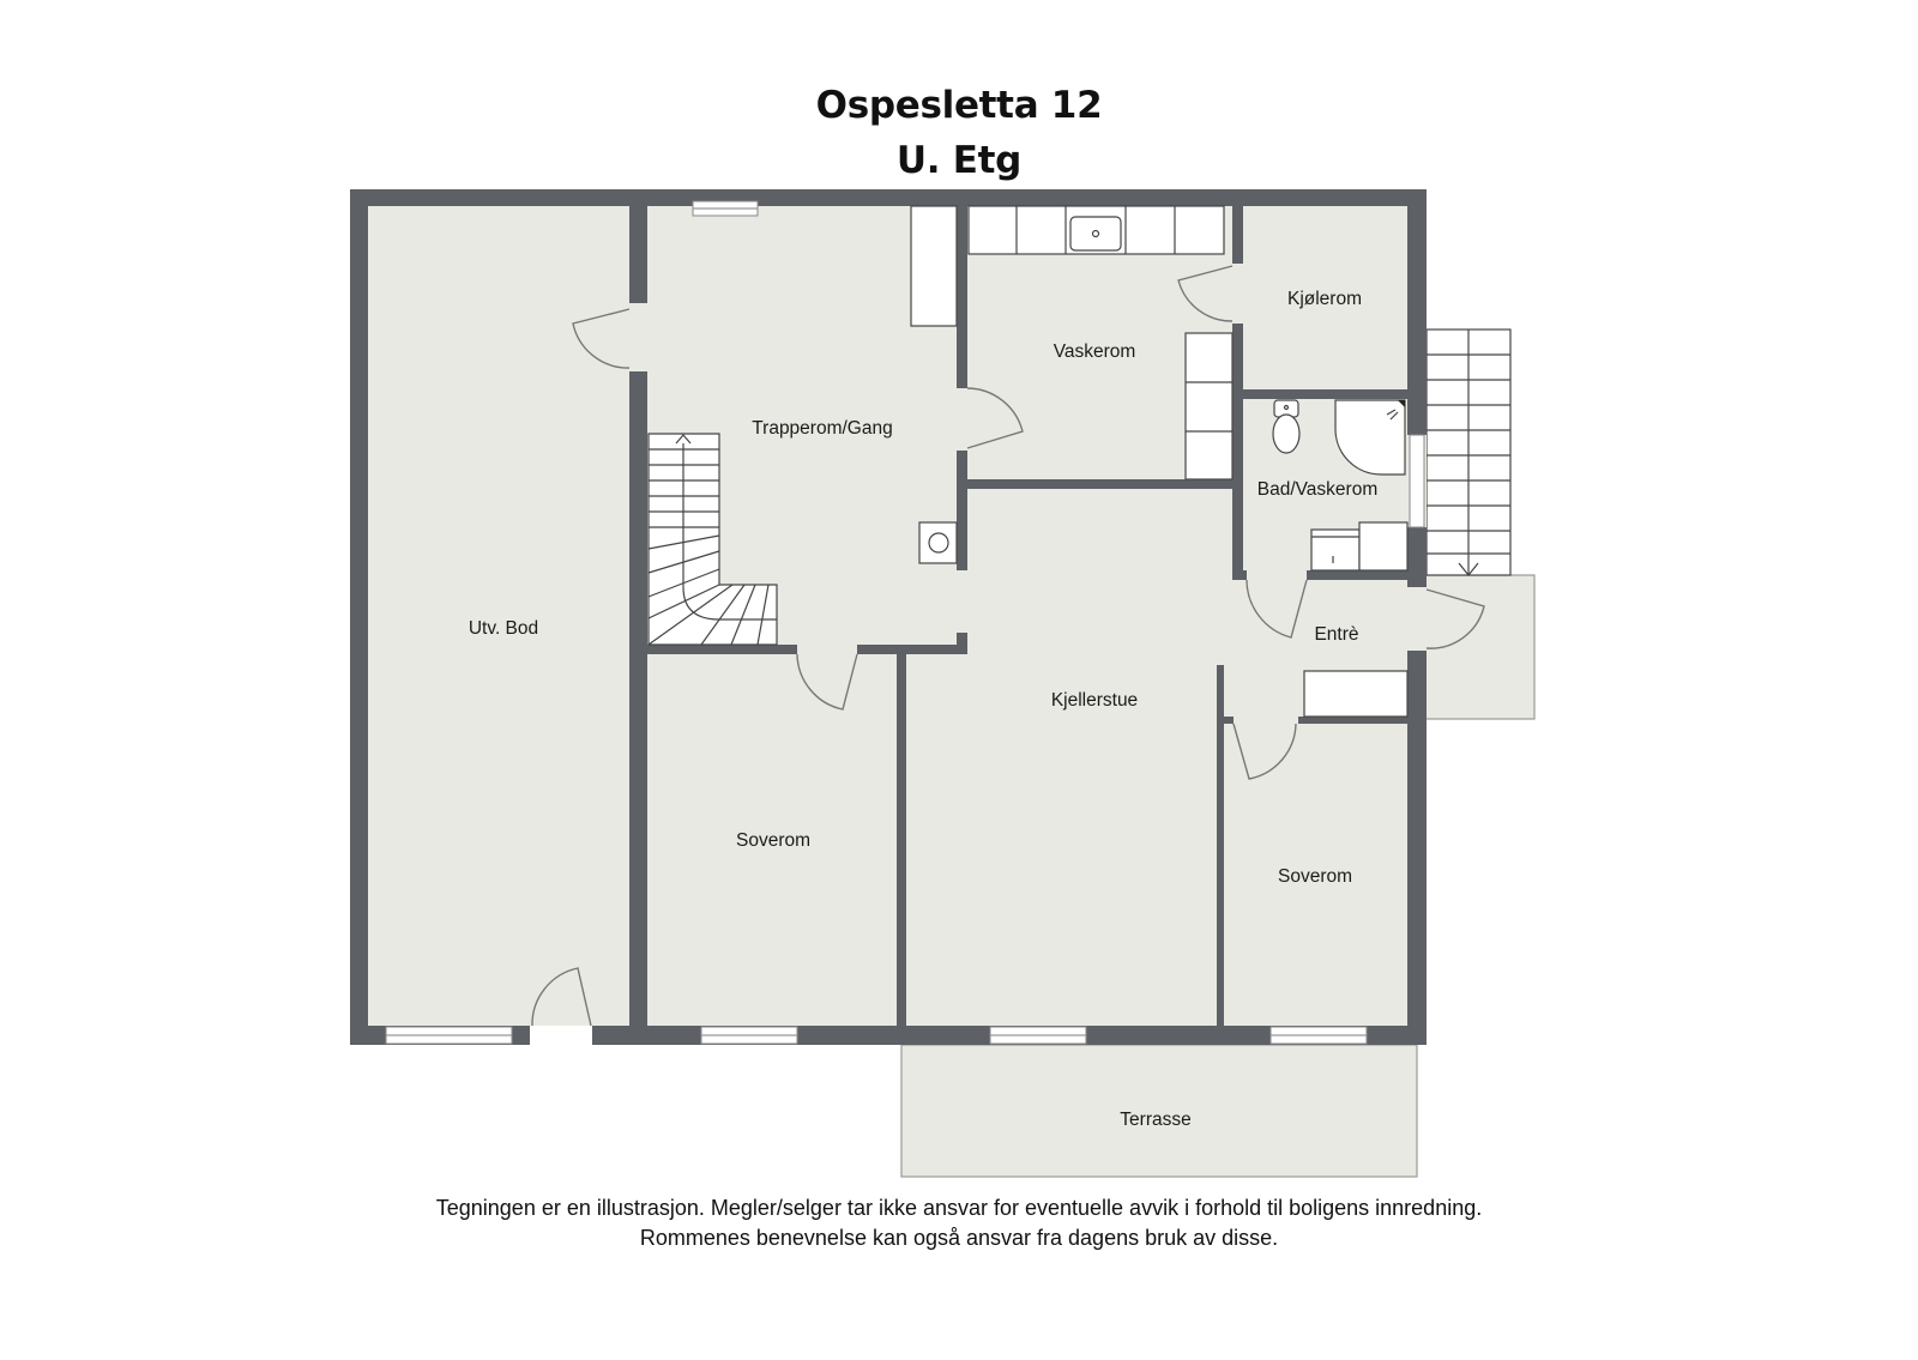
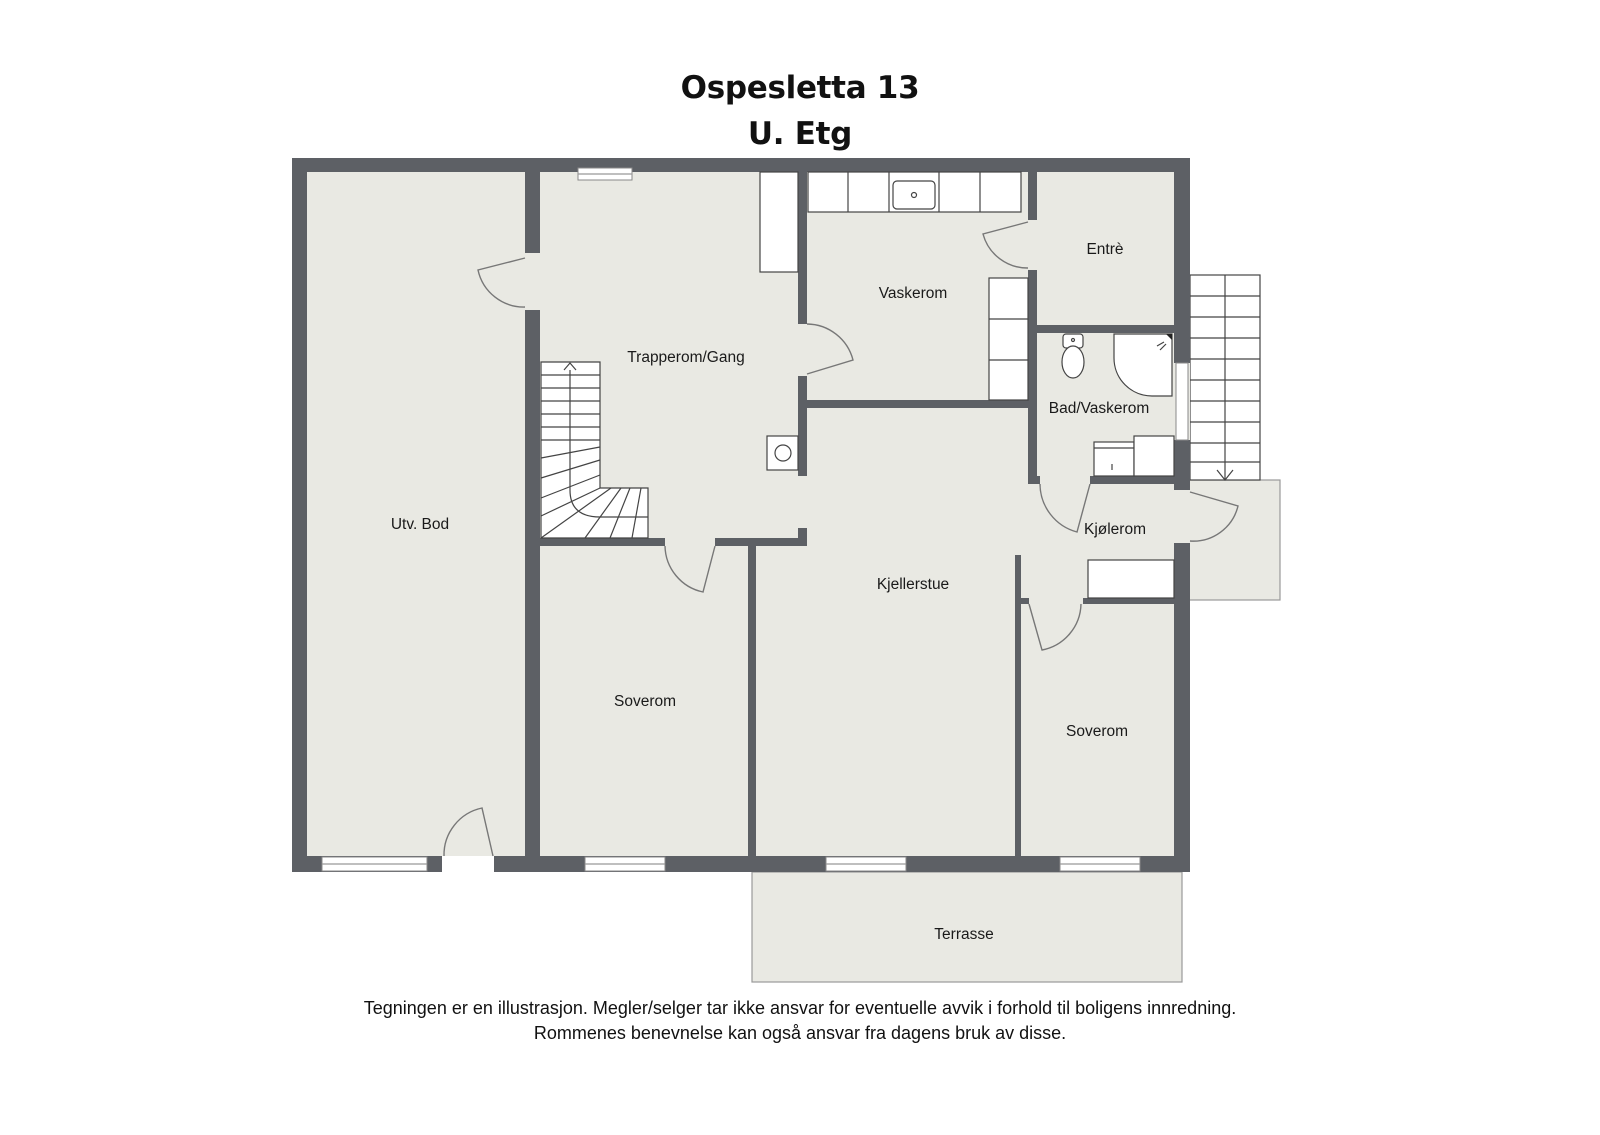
- Ospesletta 12
+ Ospesletta 13
  U. Etg
  Utv. Bod
  Trapperom/Gang
  Vaskerom
- Kjølerom
+ Entrè
  Bad/Vaskerom
- Entrè
+ Kjølerom
  Kjellerstue
  Soverom
  Soverom
  Terrasse
  Tegningen er en illustrasjon. Megler/selger tar ikke ansvar for eventuelle avvik i forhold til boligens innredning.
  Rommenes benevnelse kan også ansvar fra dagens bruk av disse.
